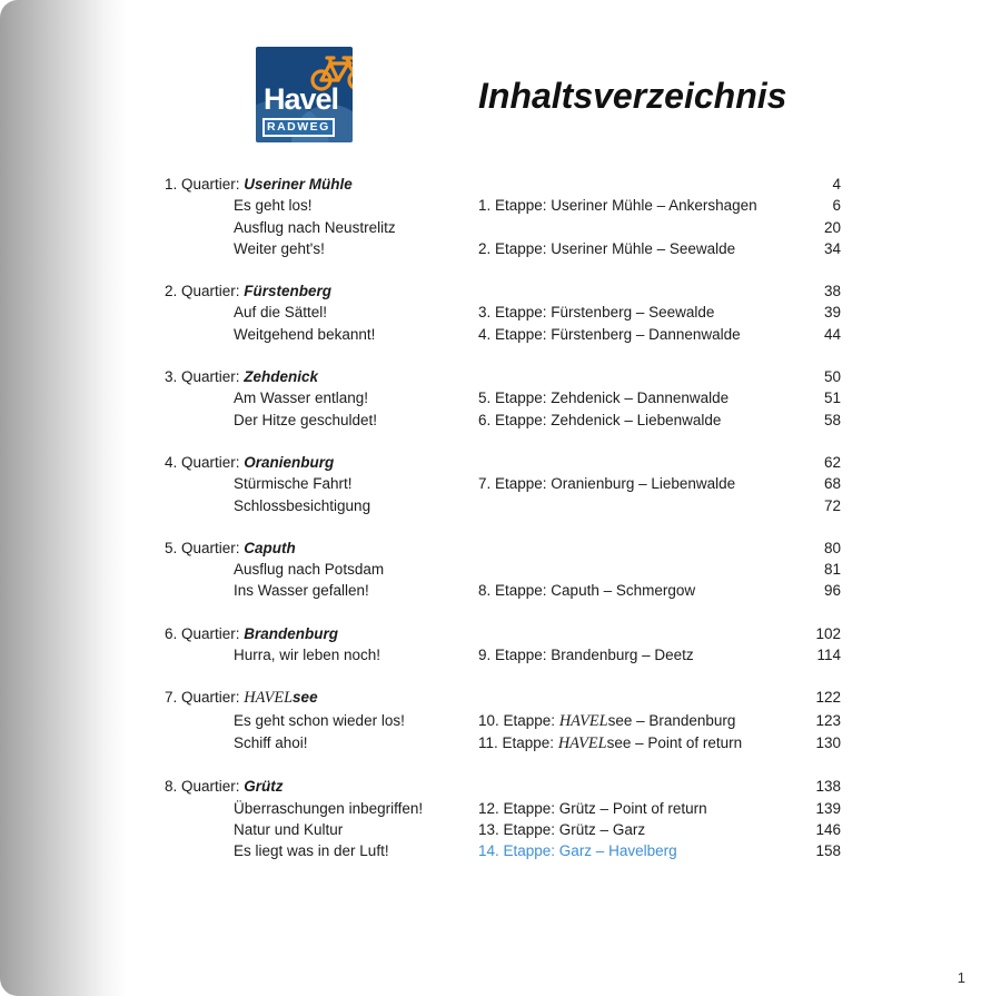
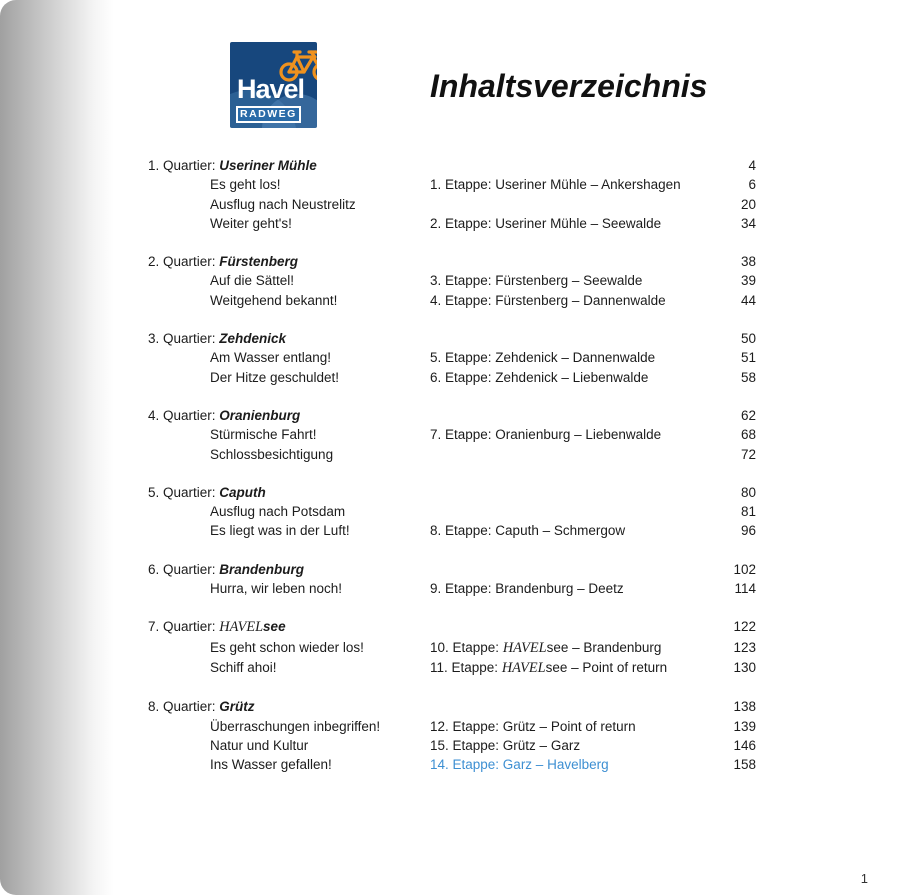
  Havel
  RADWEG
  Inhaltsverzeichnis
  1. Quartier: Useriner Mühle
  4
  Es geht los!
  1. Etappe: Useriner Mühle – Ankershagen
  6
  Ausflug nach Neustrelitz
  20
  Weiter geht's!
  2. Etappe: Useriner Mühle – Seewalde
  34
  2. Quartier: Fürstenberg
  38
  Auf die Sättel!
  3. Etappe: Fürstenberg – Seewalde
  39
  Weitgehend bekannt!
  4. Etappe: Fürstenberg – Dannenwalde
  44
  3. Quartier: Zehdenick
  50
  Am Wasser entlang!
  5. Etappe: Zehdenick – Dannenwalde
  51
  Der Hitze geschuldet!
  6. Etappe: Zehdenick – Liebenwalde
  58
  4. Quartier: Oranienburg
  62
  Stürmische Fahrt!
  7. Etappe: Oranienburg – Liebenwalde
  68
  Schlossbesichtigung
  72
  5. Quartier: Caputh
  80
  Ausflug nach Potsdam
  81
- Ins Wasser gefallen!
+ Es liegt was in der Luft!
  8. Etappe: Caputh – Schmergow
  96
  6. Quartier: Brandenburg
  102
  Hurra, wir leben noch!
  9. Etappe: Brandenburg – Deetz
  114
  7. Quartier: HAVELsee
  122
  Es geht schon wieder los!
  10. Etappe: HAVELsee – Brandenburg
  123
  Schiff ahoi!
  11. Etappe: HAVELsee – Point of return
  130
  8. Quartier: Grütz
  138
  Überraschungen inbegriffen!
  12. Etappe: Grütz – Point of return
  139
  Natur und Kultur
- 13. Etappe: Grütz – Garz
+ 15. Etappe: Grütz – Garz
  146
- Es liegt was in der Luft!
+ Ins Wasser gefallen!
  14. Etappe: Garz – Havelberg
  158
  1
